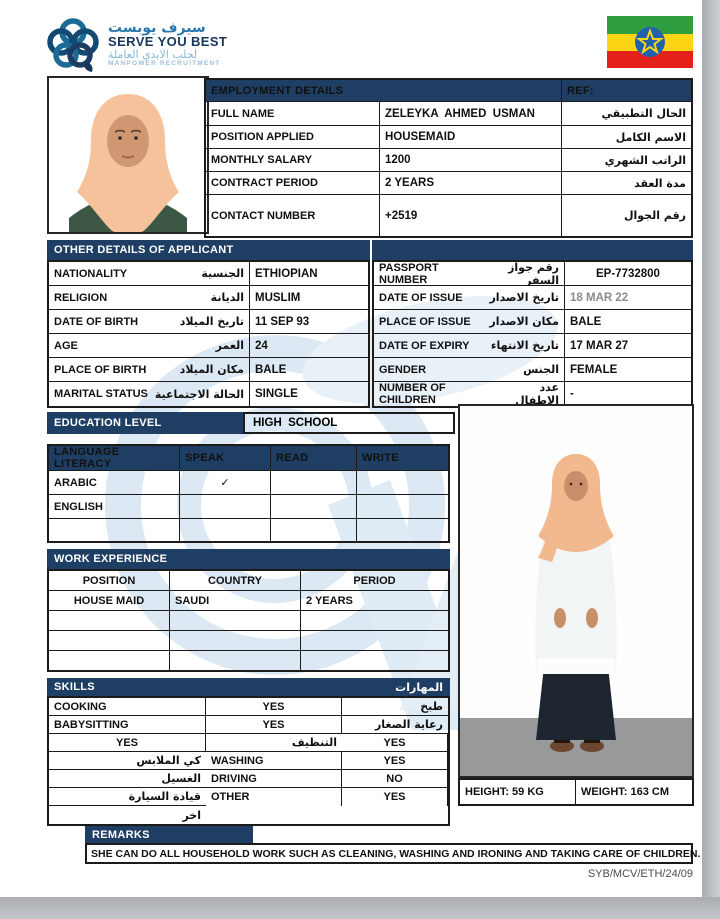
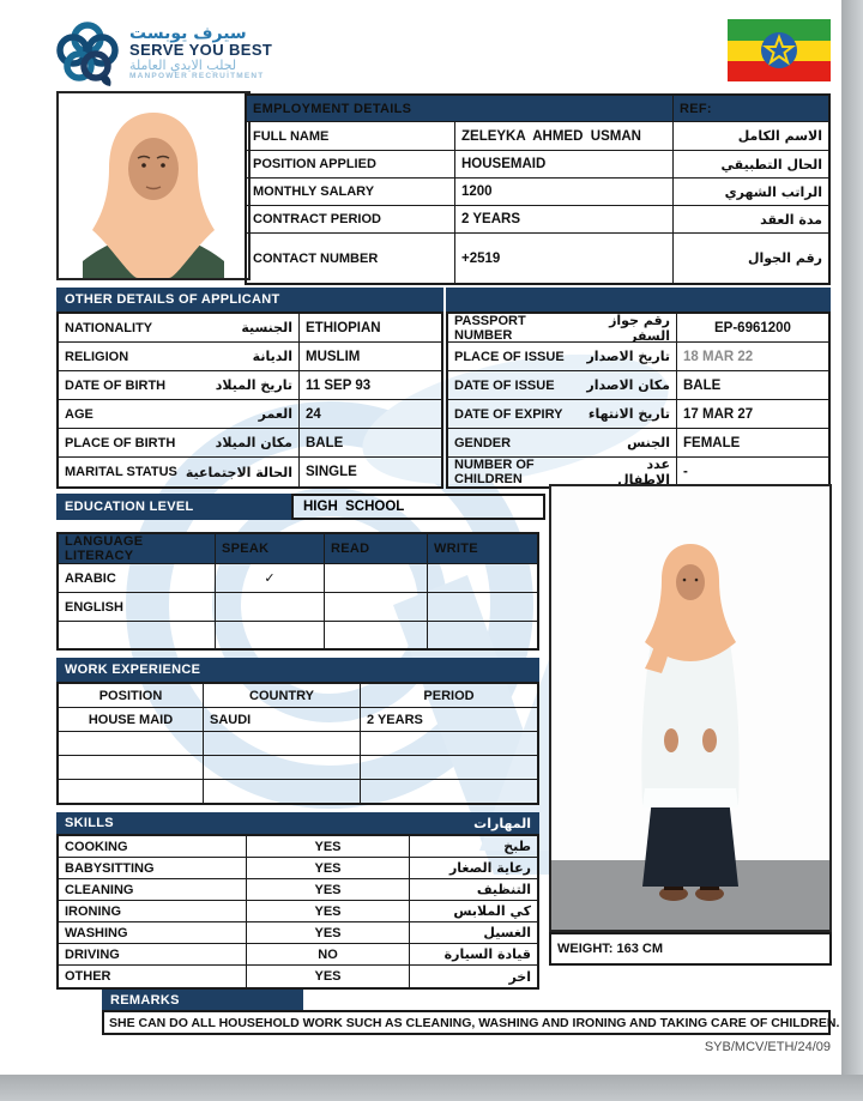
  سيرف يوبست
  SERVE YOU BEST
  لجلب الايدي العاملة
  EMPLOYMENT DETAILS
  REF:
  FULL NAME
  ZELEYKA AHMED USMAN
- الحال التطبيقي
+ الاسم الكامل
  POSITION APPLIED
  HOUSEMAID
- الاسم الكامل
+ الحال التطبيقي
  MONTHLY SALARY
  1200
  الراتب الشهري
  CONTRACT PERIOD
  2 YEARS
  مدة العقد
  CONTACT NUMBER
  +2519
  رقم الجوال
  OTHER DETAILS OF APPLICANT
  NATIONALITY
  الجنسية
  ETHIOPIAN
  RELIGION
  الديانة
  MUSLIM
  DATE OF BIRTH
  تاريخ الميلاد
  11 SEP 93
  AGE
  العمر
  24
  PLACE OF BIRTH
  مكان الميلاد
  BALE
  MARITAL STATUS
  الحالة الاجتماعية
  SINGLE
  PASSPORT NUMBER
  رقم جواز السفر
- EP-7732800
+ EP-6961200
- DATE OF ISSUE
+ PLACE OF ISSUE
  تاريخ الاصدار
  18 MAR 22
- PLACE OF ISSUE
+ DATE OF ISSUE
  مكان الاصدار
  BALE
  DATE OF EXPIRY
  تاريخ الانتهاء
  17 MAR 27
  GENDER
  الجنس
  FEMALE
  NUMBER OF CHILDREN
  عدد الاطفال
  -
  EDUCATION LEVEL
  HIGH SCHOOL
  LANGUAGE LITERACY
  SPEAK
  READ
  WRITE
  ARABIC
  ✓
  ENGLISH
  WORK EXPERIENCE
  POSITION
  COUNTRY
  PERIOD
  HOUSE MAID
  SAUDI
  2 YEARS
- HEIGHT: 59 KG
  WEIGHT: 163 CM
  SKILLS
  المهارات
  COOKING
  YES
  طبخ
  BABYSITTING
  YES
  رعاية الصغار
+ CLEANING
  YES
  التنظيف
+ IRONING
  YES
  كي الملابس
  WASHING
  YES
  الغسيل
  DRIVING
  NO
  قيادة السيارة
  OTHER
  YES
  اخر
  REMARKS
  SHE CAN DO ALL HOUSEHOLD WORK SUCH AS CLEANING, WASHING AND IRONING AND TAKING CARE OF CHILDREN.
  SYB/MCV/ETH/24/09
